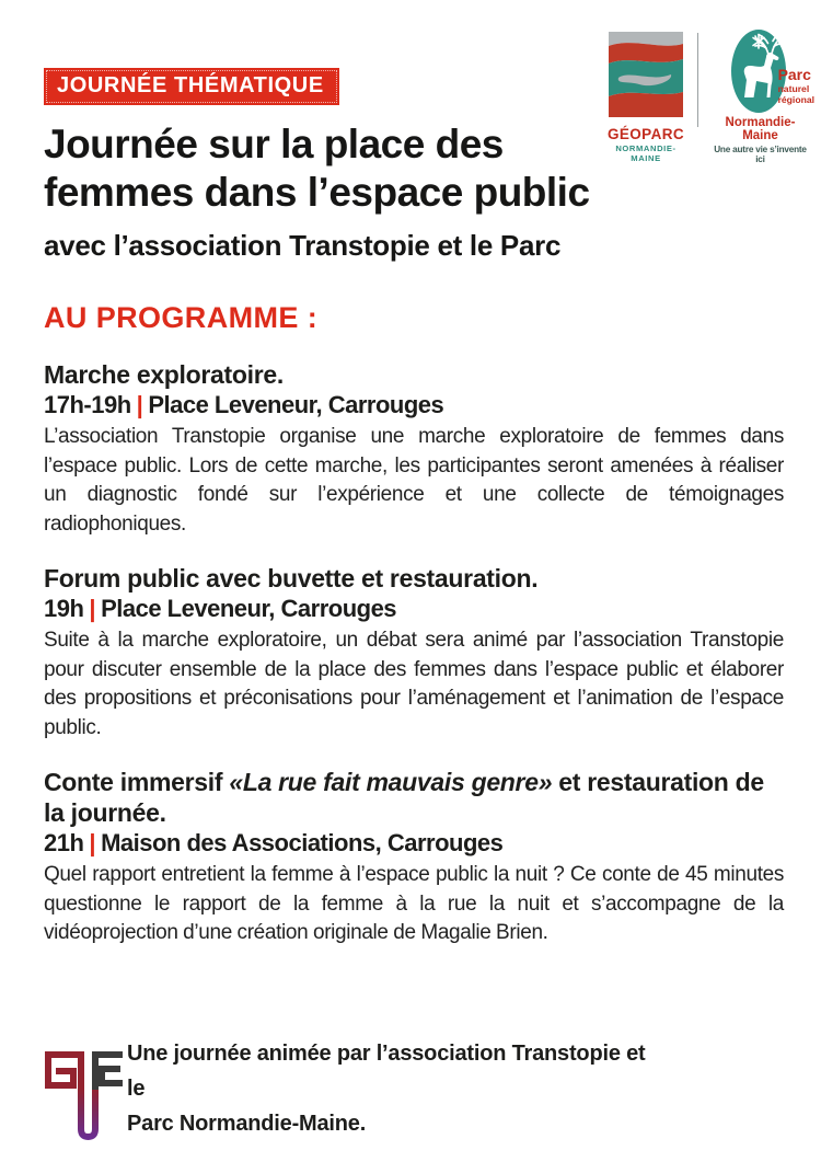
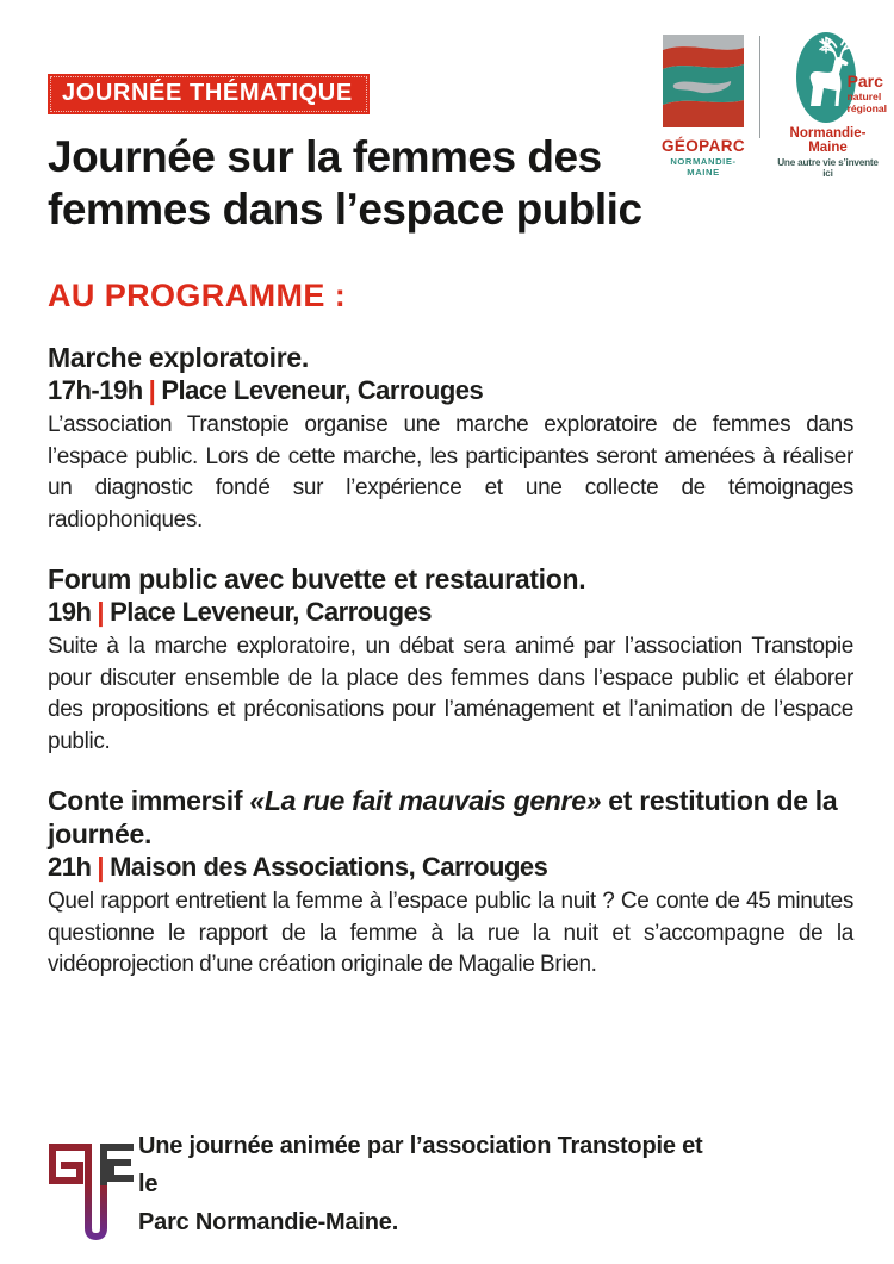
  JOURNÉE THÉMATIQUE
  GÉOPARC
  NORMANDIE-MAINE
  Parc
  naturel
  régional
  Normandie-Maine
  Une autre vie s’invente ici
- Journée sur la place des
+ Journée sur la femmes des
  femmes dans l’espace public
- avec l’association Transtopie et le Parc
  AU PROGRAMME :
  Marche exploratoire.
  17h-19h | Place Leveneur, Carrouges
  L’association Transtopie organise une marche exploratoire de femmes dans l’espace public. Lors de cette marche, les participantes seront amenées à réaliser un diagnostic fondé sur l’expérience et une collecte de témoignages radiophoniques.
  Forum public avec buvette et restauration.
  19h | Place Leveneur, Carrouges
  Suite à la marche exploratoire, un débat sera animé par l’association Transtopie pour discuter ensemble de la place des femmes dans l’espace public et élaborer des propositions et préconisations pour l’aménagement et l’animation de l’espace public.
- Conte immersif «La rue fait mauvais genre» et restauration de la journée.
+ Conte immersif «La rue fait mauvais genre» et restitution de la journée.
  21h | Maison des Associations, Carrouges
  Quel rapport entretient la femme à l’espace public la nuit ? Ce conte de 45 minutes questionne le rapport de la femme à la rue la nuit et s’accompagne de la vidéoprojection d’une création originale de Magalie Brien.
  Une journée animée par l’association Transtopie et le
  Parc Normandie-Maine.
